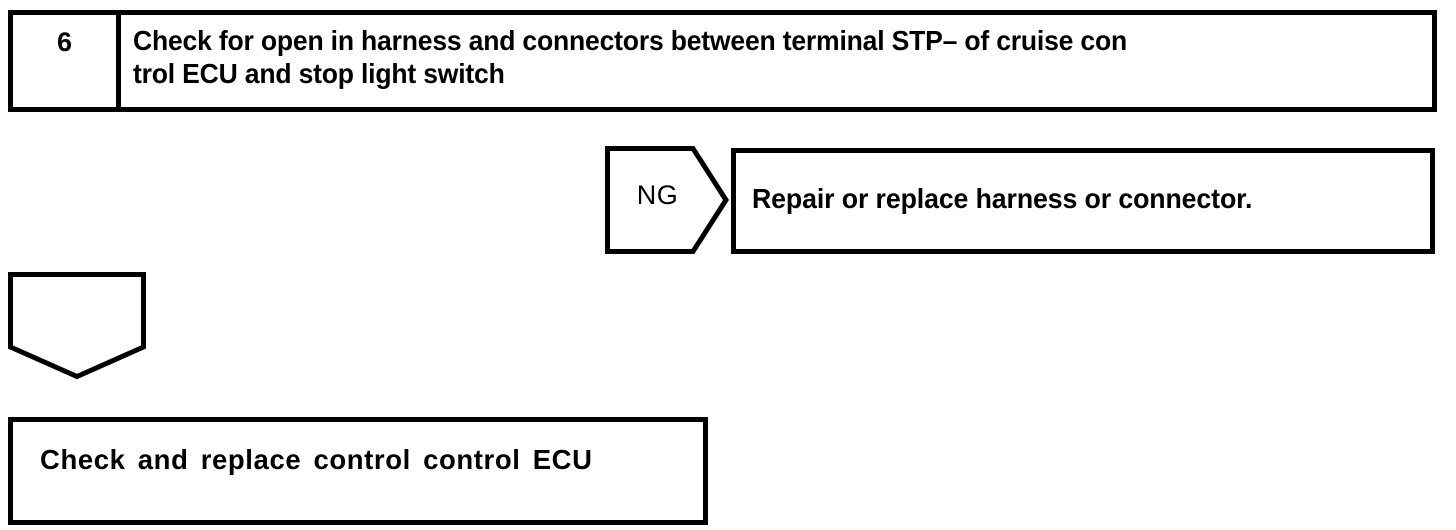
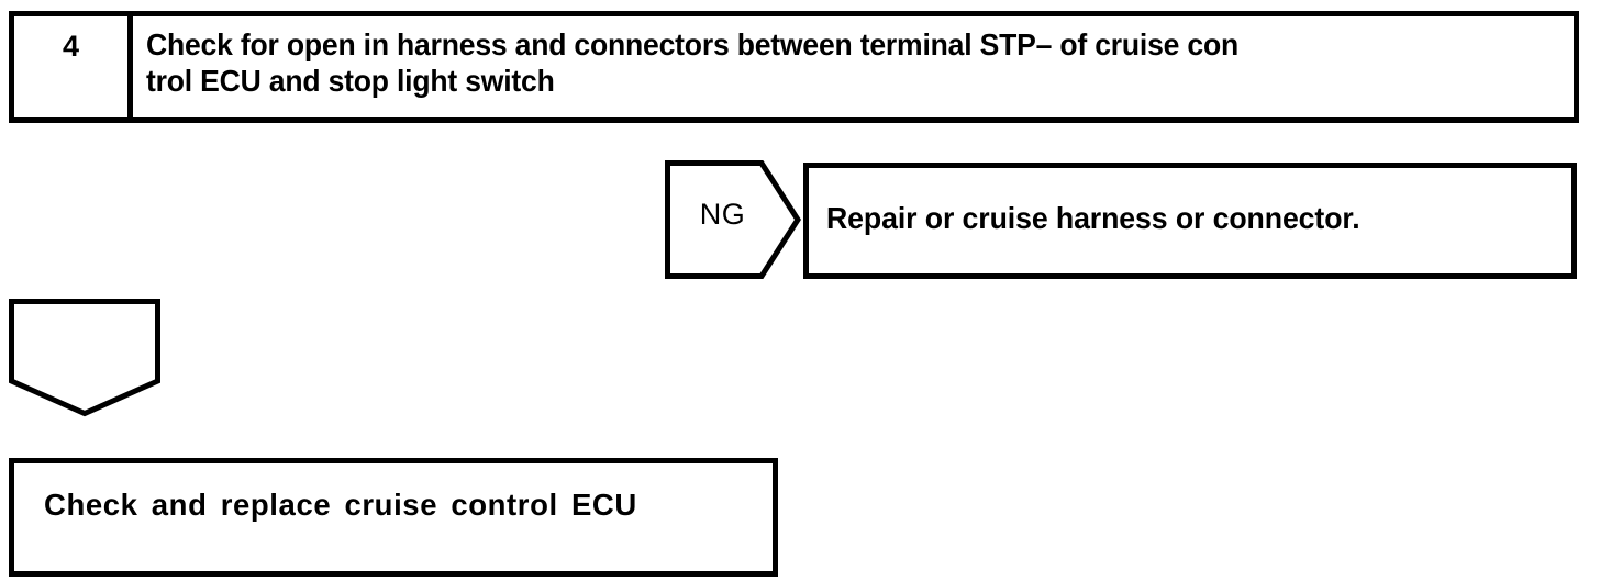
- 6
+ 4
  Check for open in harness and connectors between terminal STP– of cruise con
  trol ECU and stop light switch
  NG
- Repair or replace harness or connector.
+ Repair or cruise harness or connector.
- Check and replace control control ECU
+ Check and replace cruise control ECU
